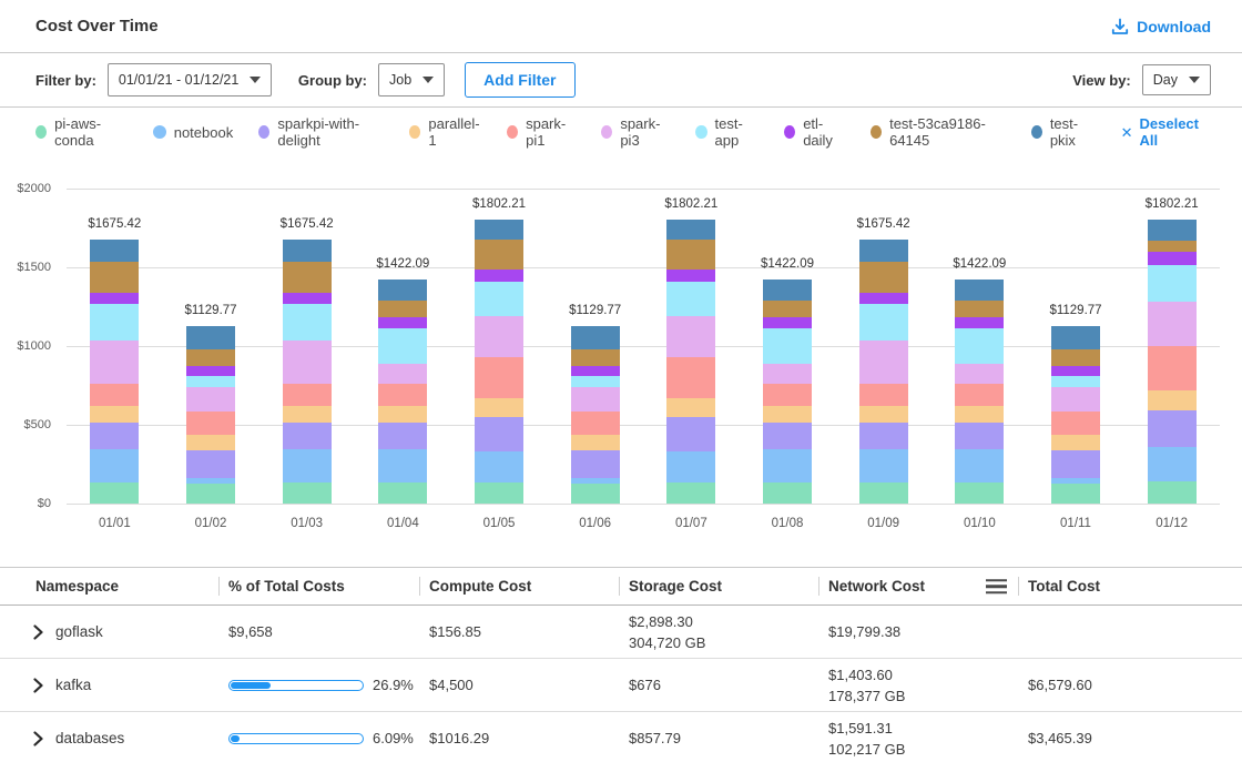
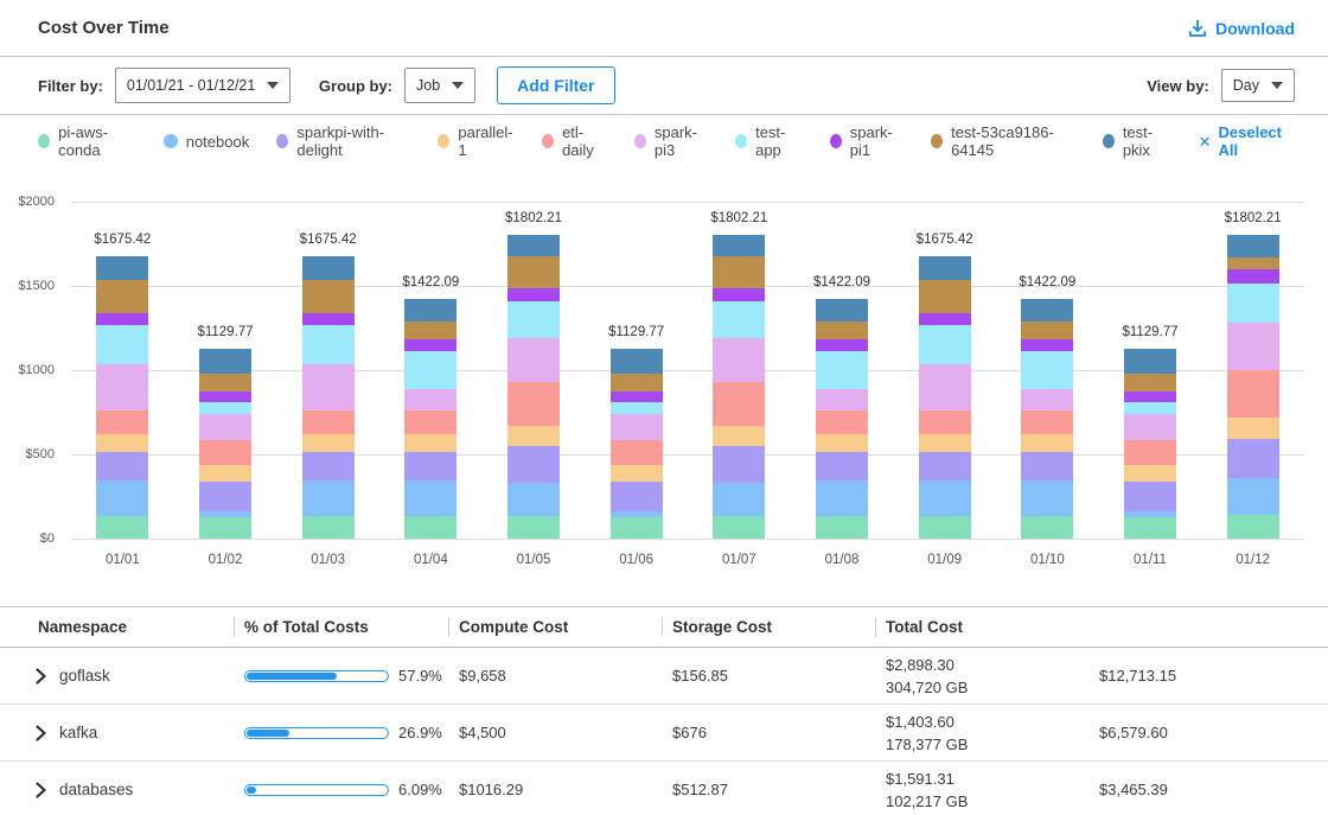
  Cost Over Time
  Download
  Filter by:
  01/01/21 - 01/12/21
  Group by:
  Job
  Add Filter
  View by:
  Day
  pi-aws-conda
  notebook
  sparkpi-with-delight
  parallel-1
- spark-pi1
+ etl-daily
  spark-pi3
  test-app
- etl-daily
+ spark-pi1
  test-53ca9186-64145
  test-pkix
  ✕
  Deselect All
  $0
  $500
  $1000
  $1500
  $2000
  $1675.42
  01/01
  $1129.77
  01/02
  $1675.42
  01/03
  $1422.09
  01/04
  $1802.21
  01/05
  $1129.77
  01/06
  $1802.21
  01/07
  $1422.09
  01/08
  $1675.42
  01/09
  $1422.09
  01/10
  $1129.77
  01/11
  $1802.21
  01/12
  Namespace
  % of Total Costs
  Compute Cost
  Storage Cost
- Network Cost
  Total Cost
  goflask
+ 57.9%
  $9,658
  $156.85
  $2,898.30
  304,720 GB
- $19,799.38
+ $12,713.15
  kafka
  26.9%
  $4,500
  $676
  $1,403.60
  178,377 GB
  $6,579.60
  databases
  6.09%
  $1016.29
- $857.79
+ $512.87
  $1,591.31
  102,217 GB
  $3,465.39
